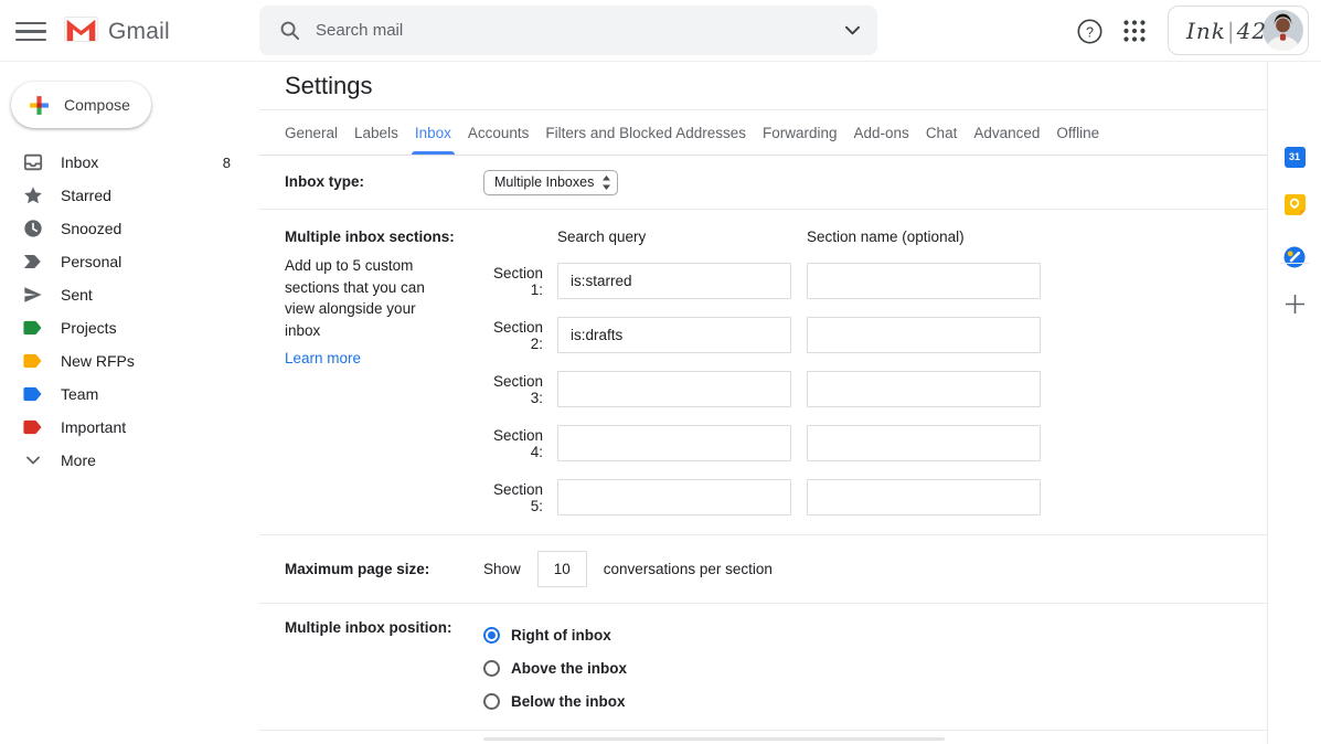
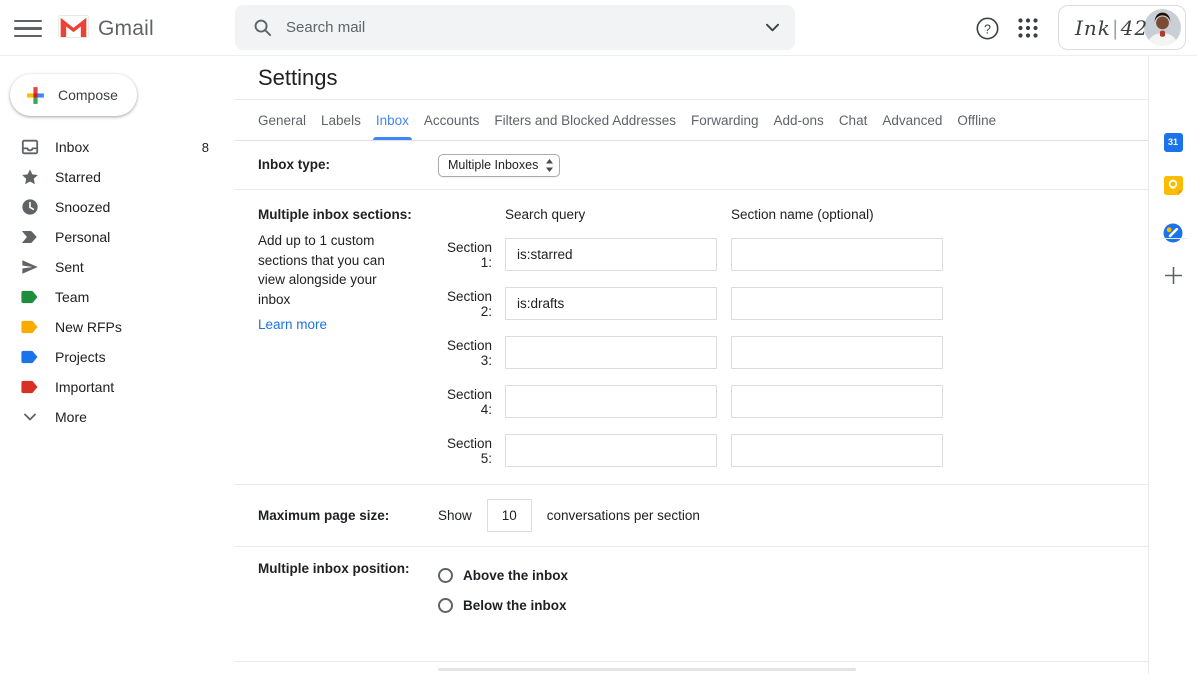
  Gmail
  Search mail
  ?
  Ink|42
  Compose
  Inbox
  8
  Starred
  Snoozed
  Personal
  Sent
- Projects
+ Team
  New RFPs
- Team
+ Projects
  Important
  More
  Settings
  General
  Labels
  Inbox
  Accounts
  Filters and Blocked Addresses
  Forwarding
  Add-ons
  Chat
  Advanced
  Offline
  Inbox type:
  Multiple Inboxes
  Multiple inbox sections:
- Add up to 5 custom sections that you can view alongside your inbox
+ Add up to 1 custom sections that you can view alongside your inbox
  Learn more
  Search query
  Section name (optional)
  Section 1:
  is:starred
  Section 2:
  is:drafts
  Section 3:
  Section 4:
  Section 5:
  Maximum page size:
  Show
  10
  conversations per section
  Multiple inbox position:
- Right of inbox
  Above the inbox
  Below the inbox
  31
